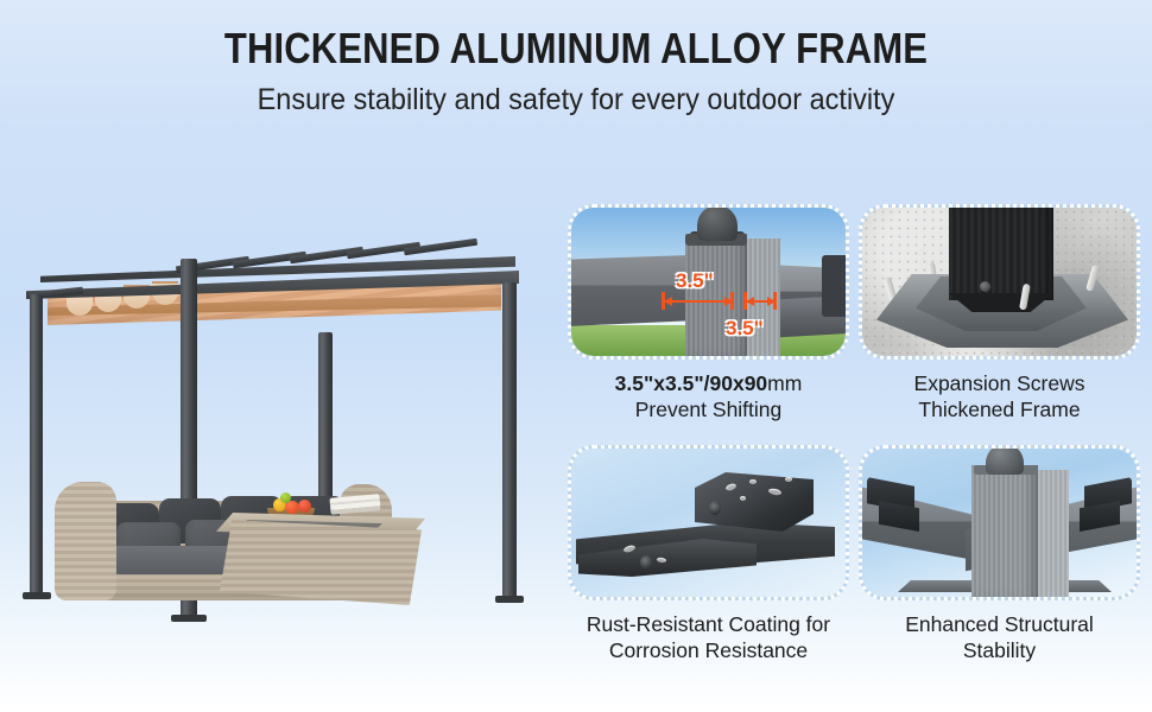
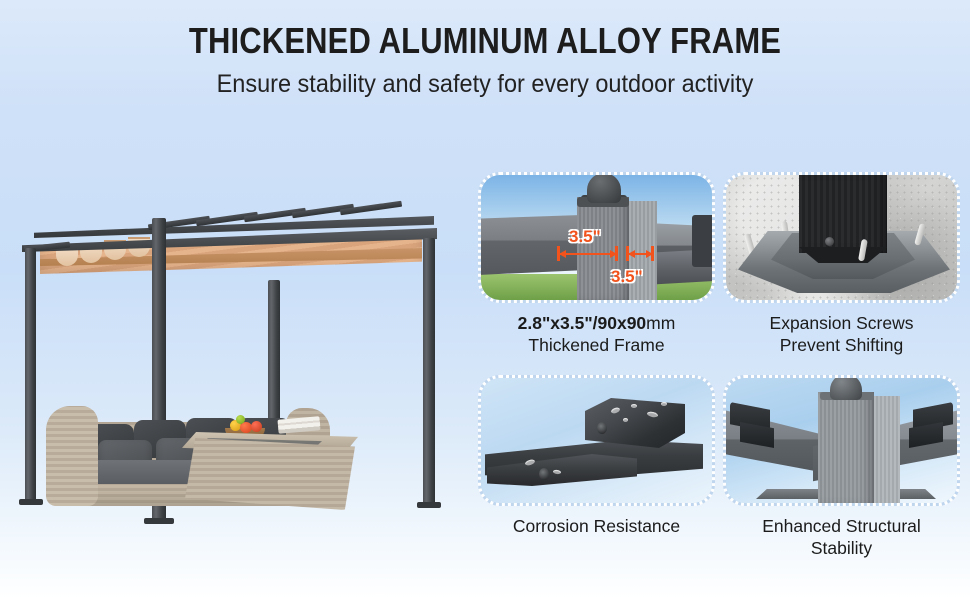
  THICKENED ALUMINUM ALLOY FRAME
  Ensure stability and safety for every outdoor activity
  3.5"
  3.5"
- 3.5"x3.5"/90x90mm
+ 2.8"x3.5"/90x90mm
- Prevent Shifting
+ Thickened Frame
  Expansion Screws
- Thickened Frame
+ Prevent Shifting
- Rust-Resistant Coating for
  Corrosion Resistance
  Enhanced Structural
  Stability
